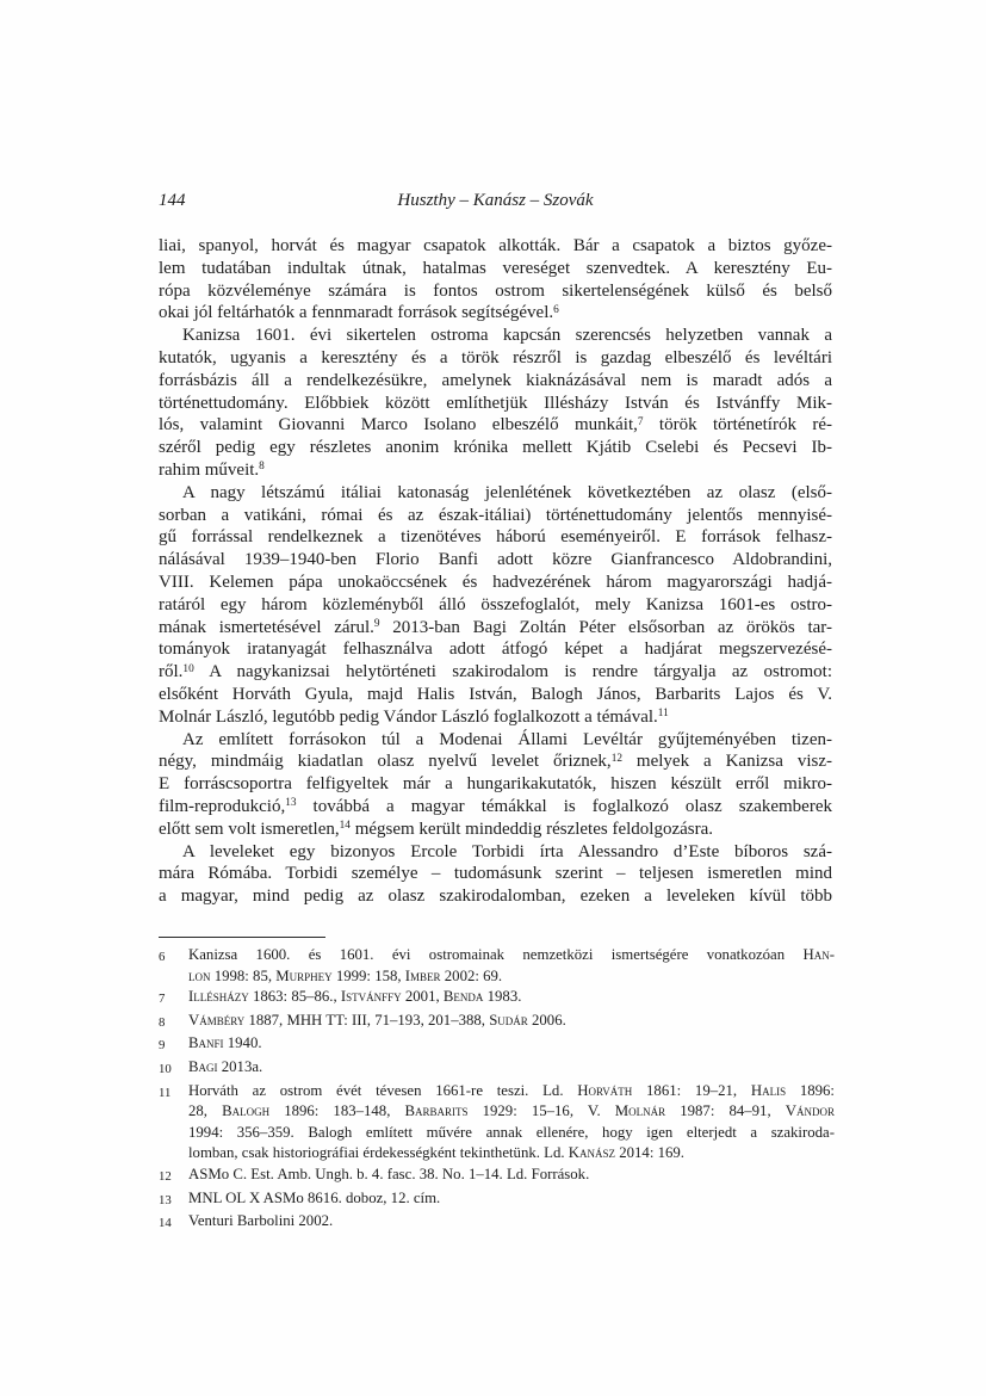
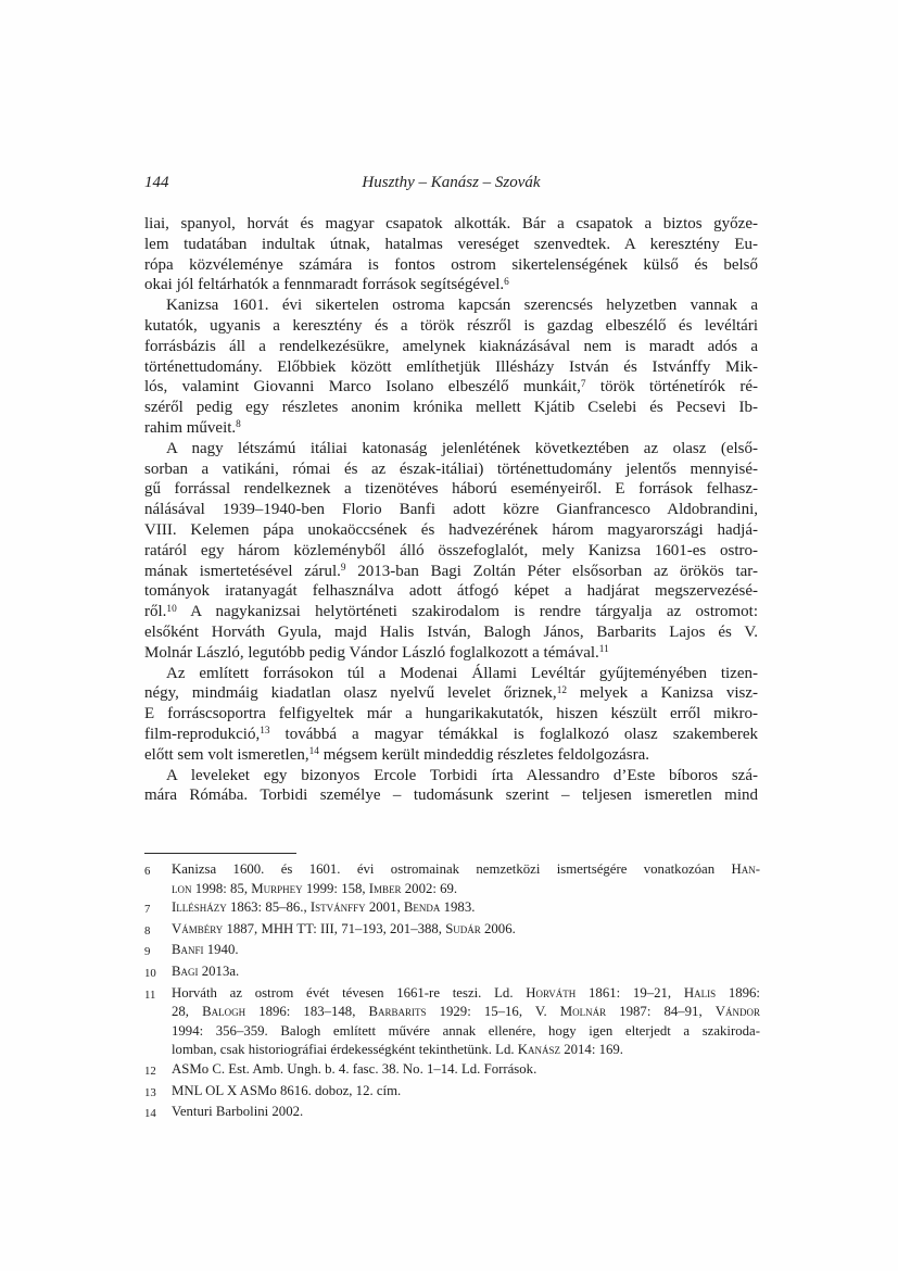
  144
  Huszthy – Kanász – Szovák
  liai, spanyol, horvát és magyar csapatok alkották. Bár a csapatok a biztos győze-
  lem tudatában indultak útnak, hatalmas vereséget szenvedtek. A keresztény Eu-
  rópa közvéleménye számára is fontos ostrom sikertelenségének külső és belső
  okai jól feltárhatók a fennmaradt források segítségével.6
  Kanizsa 1601. évi sikertelen ostroma kapcsán szerencsés helyzetben vannak a
  kutatók, ugyanis a keresztény és a török részről is gazdag elbeszélő és levéltári
  forrásbázis áll a rendelkezésükre, amelynek kiaknázásával nem is maradt adós a
  történettudomány. Előbbiek között említhetjük Illésházy István és Istvánffy Mik-
  lós, valamint Giovanni Marco Isolano elbeszélő munkáit,7 török történetírók ré-
  széről pedig egy részletes anonim krónika mellett Kjátib Cselebi és Pecsevi Ib-
  rahim műveit.8
  A nagy létszámú itáliai katonaság jelenlétének következtében az olasz (első-
  sorban a vatikáni, római és az észak-itáliai) történettudomány jelentős mennyisé-
  gű forrással rendelkeznek a tizenötéves háború eseményeiről. E források felhasz-
  nálásával 1939–1940-ben Florio Banfi adott közre Gianfrancesco Aldobrandini,
  VIII. Kelemen pápa unokaöccsének és hadvezérének három magyarországi hadjá-
  ratáról egy három közleményből álló összefoglalót, mely Kanizsa 1601-es ostro-
  mának ismertetésével zárul.9 2013-ban Bagi Zoltán Péter elsősorban az örökös tar-
  tományok iratanyagát felhasználva adott átfogó képet a hadjárat megszervezésé-
  ről.10 A nagykanizsai helytörténeti szakirodalom is rendre tárgyalja az ostromot:
  elsőként Horváth Gyula, majd Halis István, Balogh János, Barbarits Lajos és V.
  Molnár László, legutóbb pedig Vándor László foglalkozott a témával.11
  Az említett forrásokon túl a Modenai Állami Levéltár gyűjteményében tizen-
  négy, mindmáig kiadatlan olasz nyelvű levelet őriznek,12 melyek a Kanizsa visz-
  E forráscsoportra felfigyeltek már a hungarikakutatók, hiszen készült erről mikro-
  film-reprodukció,13 továbbá a magyar témákkal is foglalkozó olasz szakemberek
  előtt sem volt ismeretlen,14 mégsem került mindeddig részletes feldolgozásra.
  A leveleket egy bizonyos Ercole Torbidi írta Alessandro d’Este bíboros szá-
  mára Rómába. Torbidi személye – tudomásunk szerint – teljesen ismeretlen mind
- a magyar, mind pedig az olasz szakirodalomban, ezeken a leveleken kívül több
  6
  Kanizsa 1600. és 1601. évi ostromainak nemzetközi ismertségére vonatkozóan Han-
  lon 1998: 85, Murphey 1999: 158, Imber 2002: 69.
  7
  Illésházy 1863: 85–86., Istvánffy 2001, Benda 1983.
  8
  Vámbéry 1887, MHH TT: III, 71–193, 201–388, Sudár 2006.
  9
  Banfi 1940.
  10
  Bagi 2013a.
  11
  Horváth az ostrom évét tévesen 1661-re teszi. Ld. Horváth 1861: 19–21, Halis 1896:
  28, Balogh 1896: 183–148, Barbarits 1929: 15–16, V. Molnár 1987: 84–91, Vándor
  1994: 356–359. Balogh említett művére annak ellenére, hogy igen elterjedt a szakiroda-
  lomban, csak historiográfiai érdekességként tekinthetünk. Ld. Kanász 2014: 169.
  12
  ASMo C. Est. Amb. Ungh. b. 4. fasc. 38. No. 1–14. Ld. Források.
  13
  MNL OL X ASMo 8616. doboz, 12. cím.
  14
  Venturi Barbolini 2002.
